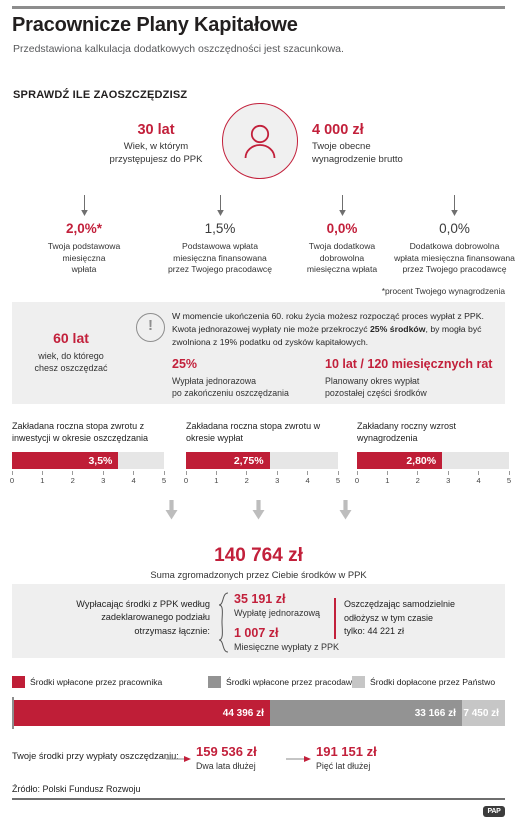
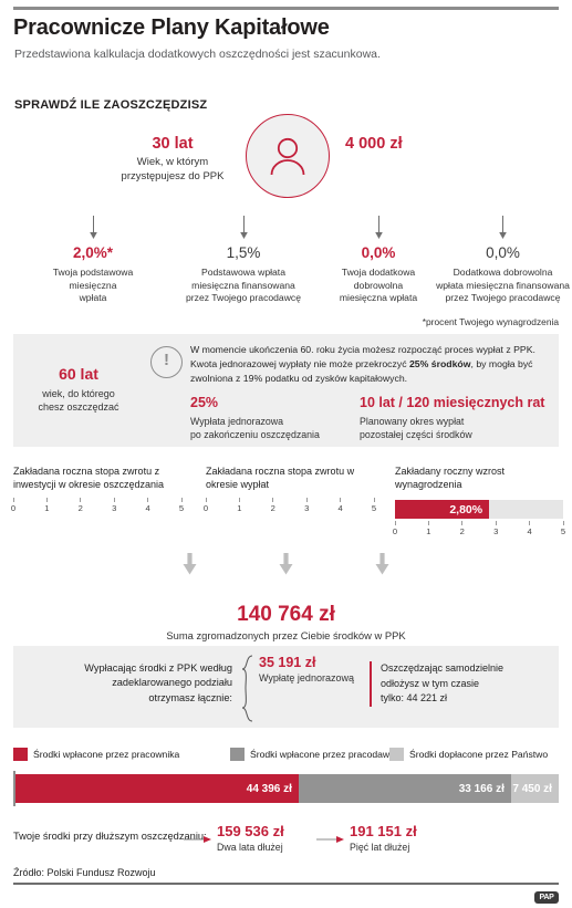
  Pracownicze Plany Kapitałowe
  Przedstawiona kalkulacja dodatkowych oszczędności jest szacunkowa.
  SPRAWDŹ ILE ZAOSZCZĘDZISZ
  30 lat
  Wiek, w którym
  przystępujesz do PPK
  4 000 zł
- Twoje obecne
- wynagrodzenie brutto
  2,0%*
  Twoja podstawowa
  miesięczna
  wpłata
  1,5%
  Podstawowa wpłata
  miesięczna finansowana
  przez Twojego pracodawcę
  0,0%
  Twoja dodatkowa
  dobrowolna
  miesięczna wpłata
  0,0%
  Dodatkowa dobrowolna
  wpłata miesięczna finansowana
  przez Twojego pracodawcę
  *procent Twojego wynagrodzenia
  60 lat
  wiek, do którego
  chesz oszczędzać
  !
  W momencie ukończenia 60. roku życia możesz rozpocząć proces wypłat z PPK. Kwota jednorazowej wypłaty nie może przekroczyć 25% środków, by mogła być zwolniona z 19% podatku od zysków kapitałowych.
  25%
  Wypłata jednorazowa
  po zakończeniu oszczędzania
  10 lat / 120 miesięcznych rat
  Planowany okres wypłat
  pozostałej części środków
  Zakładana roczna stopa zwrotu z inwestycji w okresie oszczędzania
- 3,5%
  0
  1
  2
  3
  4
  5
  Zakładana roczna stopa zwrotu w okresie wypłat
- 2,75%
  0
  1
  2
  3
  4
  5
  Zakładany roczny wzrost wynagrodzenia
  2,80%
  0
  1
  2
  3
  4
  5
  140 764 zł
  Suma zgromadzonych przez Ciebie środków w PPK
  Wypłacając środki z PPK według
  zadeklarowanego podziału
  otrzymasz łącznie:
  35 191 zł
  Wypłatę jednorazową
- 1 007 zł
- Miesięczne wypłaty z PPK
  Oszczędzając samodzielnie
  odłożysz w tym czasie
  tylko: 44 221 zł
  Środki wpłacone przez pracownika
  Środki wpłacone przez pracodaw
  Środki dopłacone przez Państwo
  44 396 zł
  33 166 zł
  7 450 zł
- Twoje środki przy wypłaty oszczędzaniu:
+ Twoje środki przy dłuższym oszczędzaniu:
  159 536 zł
  Dwa lata dłużej
  191 151 zł
  Pięć lat dłużej
  Źródło: Polski Fundusz Rozwoju
